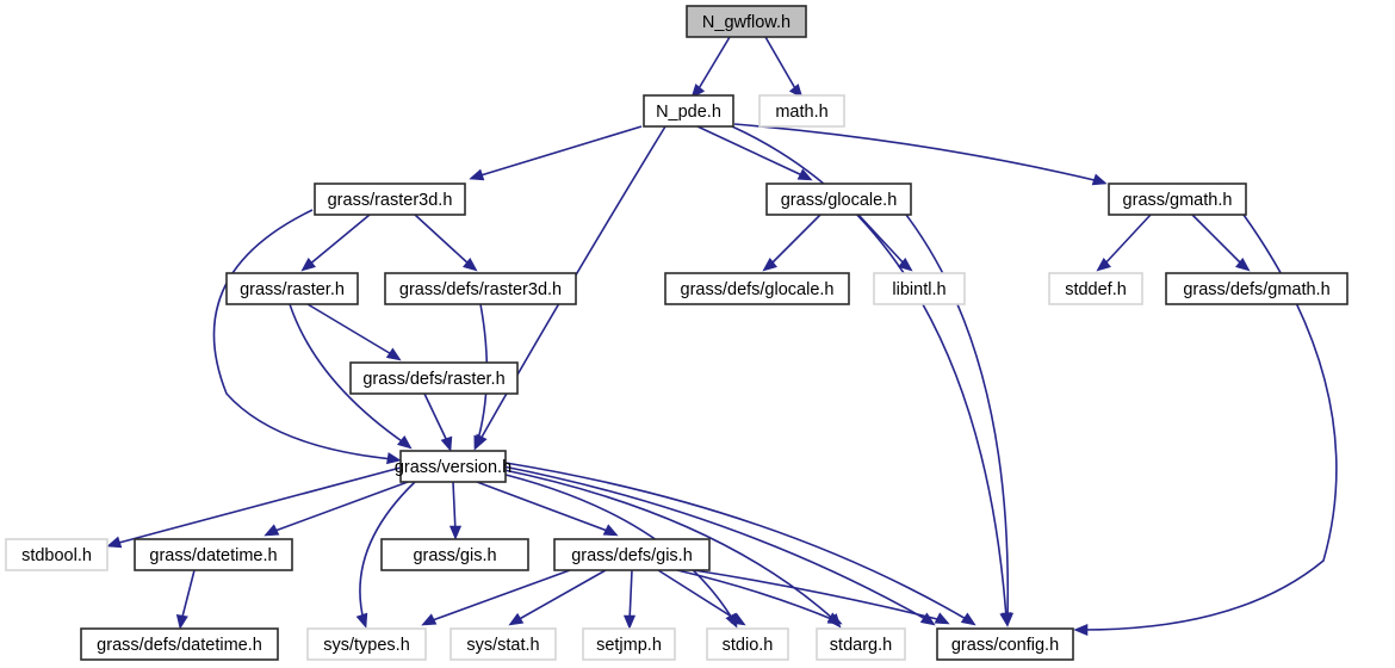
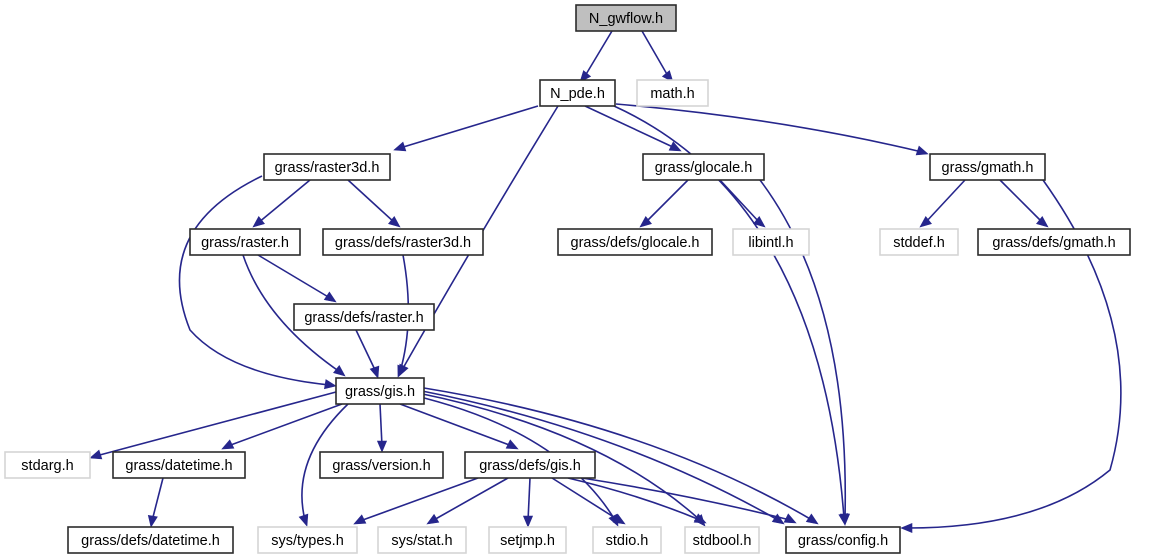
  N_gwflow.h
  N_pde.h
  math.h
  grass/raster3d.h
  grass/glocale.h
  grass/gmath.h
  grass/raster.h
  grass/defs/raster3d.h
  grass/defs/glocale.h
  libintl.h
  stddef.h
  grass/defs/gmath.h
  grass/defs/raster.h
- grass/version.h
+ grass/gis.h
- stdbool.h
+ stdarg.h
  grass/datetime.h
- grass/gis.h
+ grass/version.h
  grass/defs/gis.h
  grass/defs/datetime.h
  sys/types.h
  sys/stat.h
  setjmp.h
  stdio.h
- stdarg.h
+ stdbool.h
  grass/config.h
